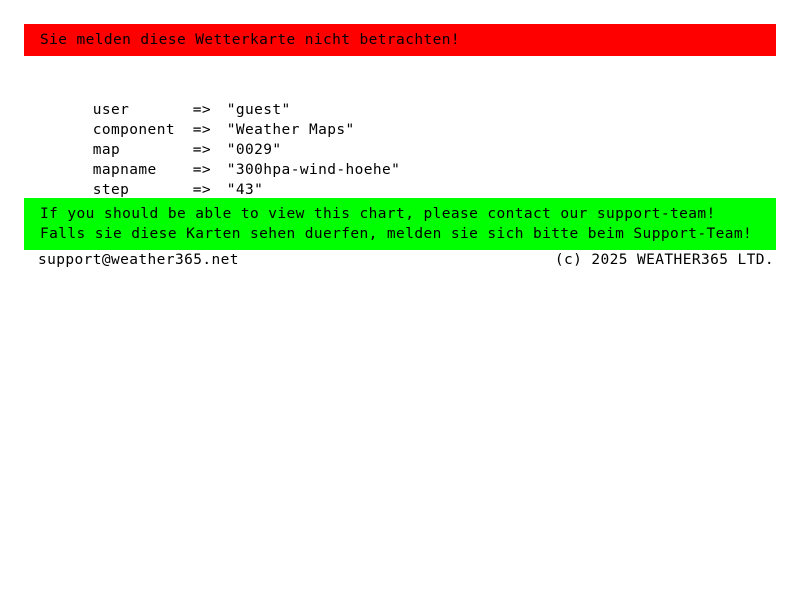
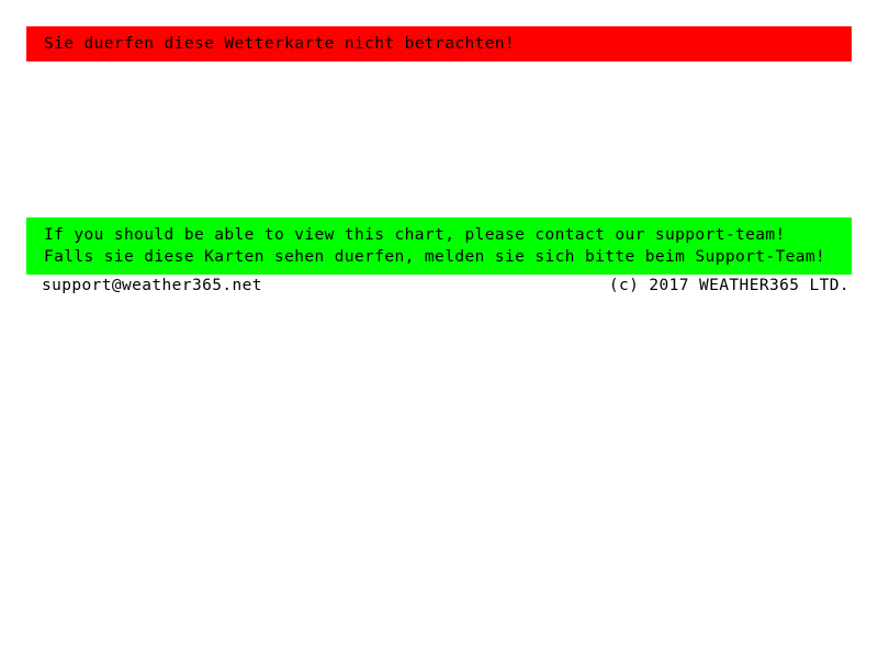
- Sie melden diese Wetterkarte nicht betrachten!
+ Sie duerfen diese Wetterkarte nicht betrachten!
- user => "guest"
- component => "Weather Maps"
- map => "0029"
- mapname => "300hpa-wind-hoehe"
- step => "43"
  If you should be able to view this chart, please contact our support-team!
  Falls sie diese Karten sehen duerfen, melden sie sich bitte beim Support-Team!
  support@weather365.net
- (c) 2025 WEATHER365 LTD.
+ (c) 2017 WEATHER365 LTD.
